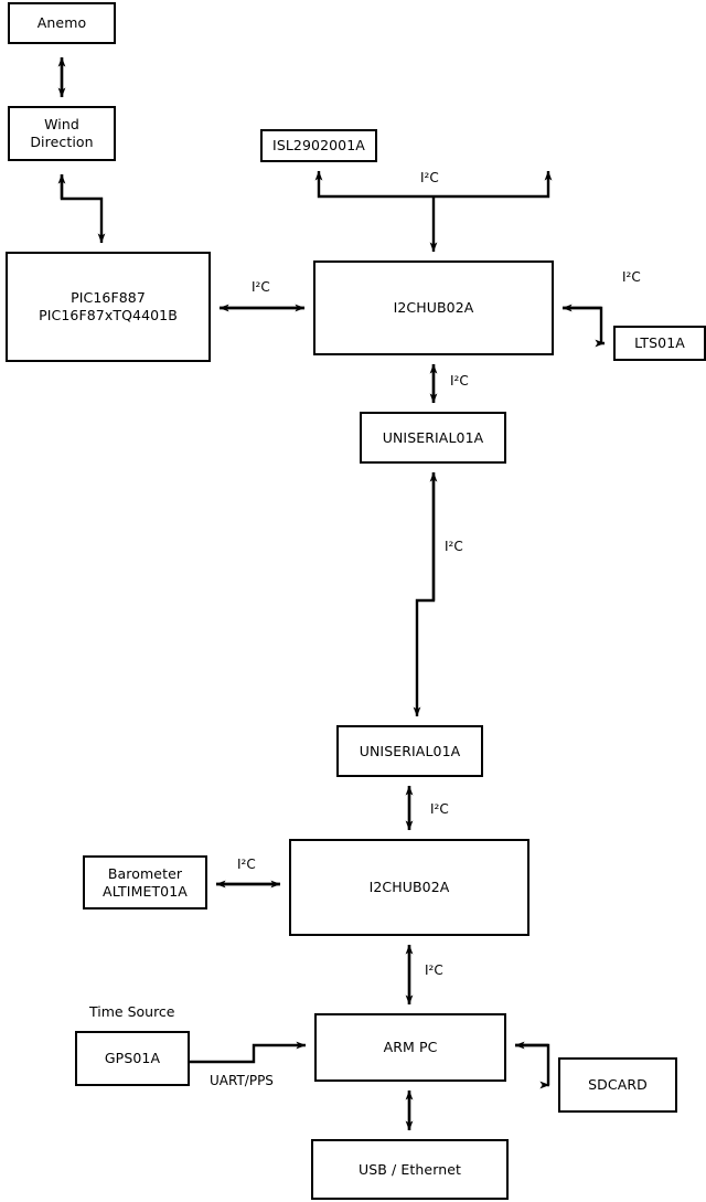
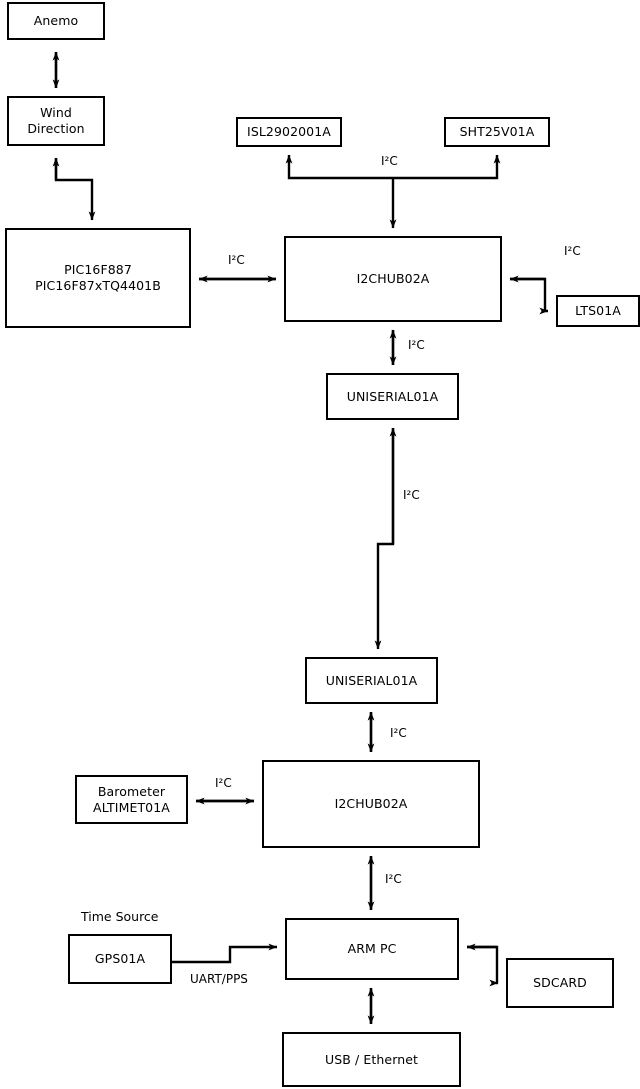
  Anemo
  Wind
  Direction
  PIC16F887
  PIC16F87xTQ4401B
  ISL2902001A
+ SHT25V01A
  I2CHUB02A
  LTS01A
  UNISERIAL01A
  UNISERIAL01A
  Barometer
  ALTIMET01A
  I2CHUB02A
  GPS01A
  ARM PC
  SDCARD
  USB / Ethernet
  Time Source
  I²C
  I²C
  I²C
  I²C
  I²C
  I²C
  I²C
  I²C
  UART/PPS
